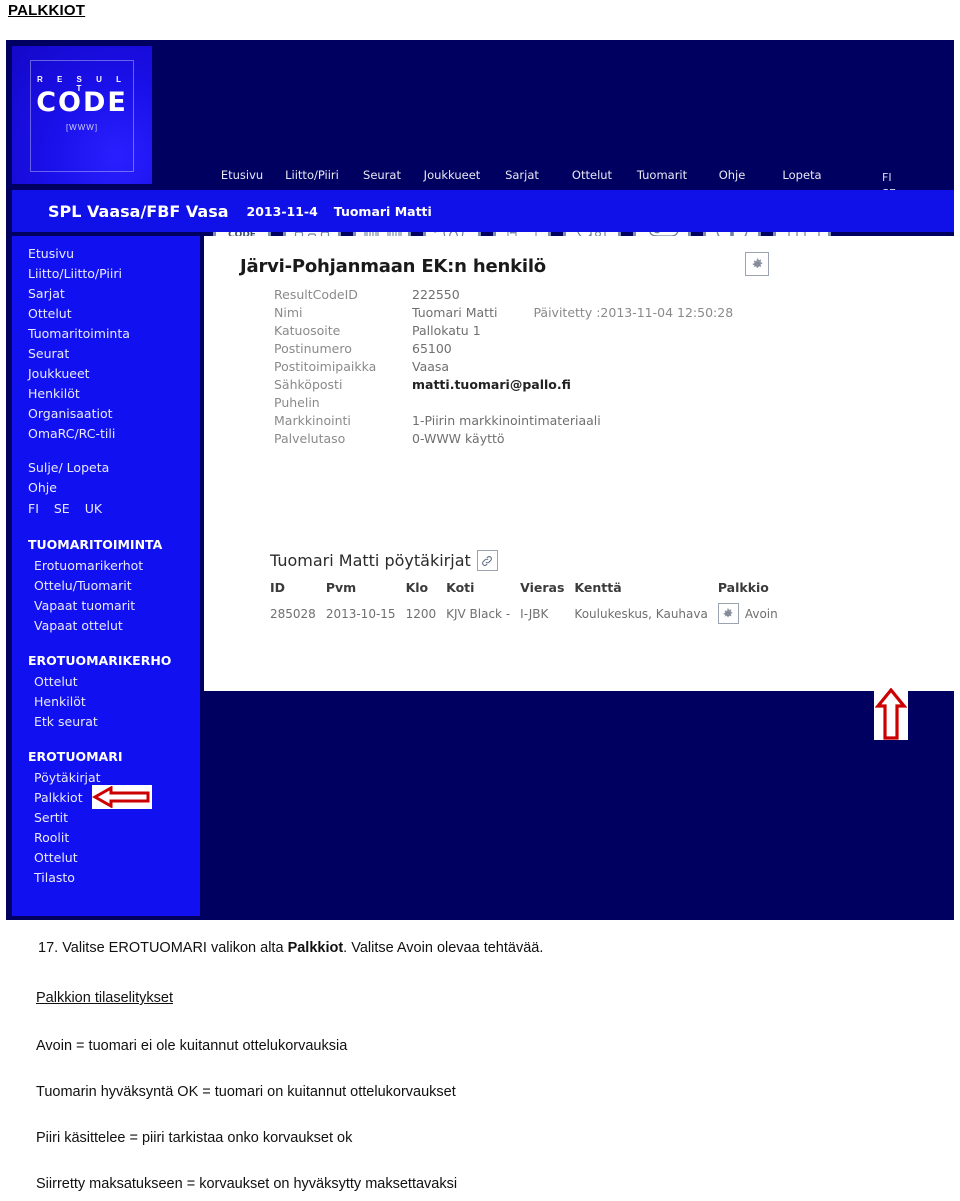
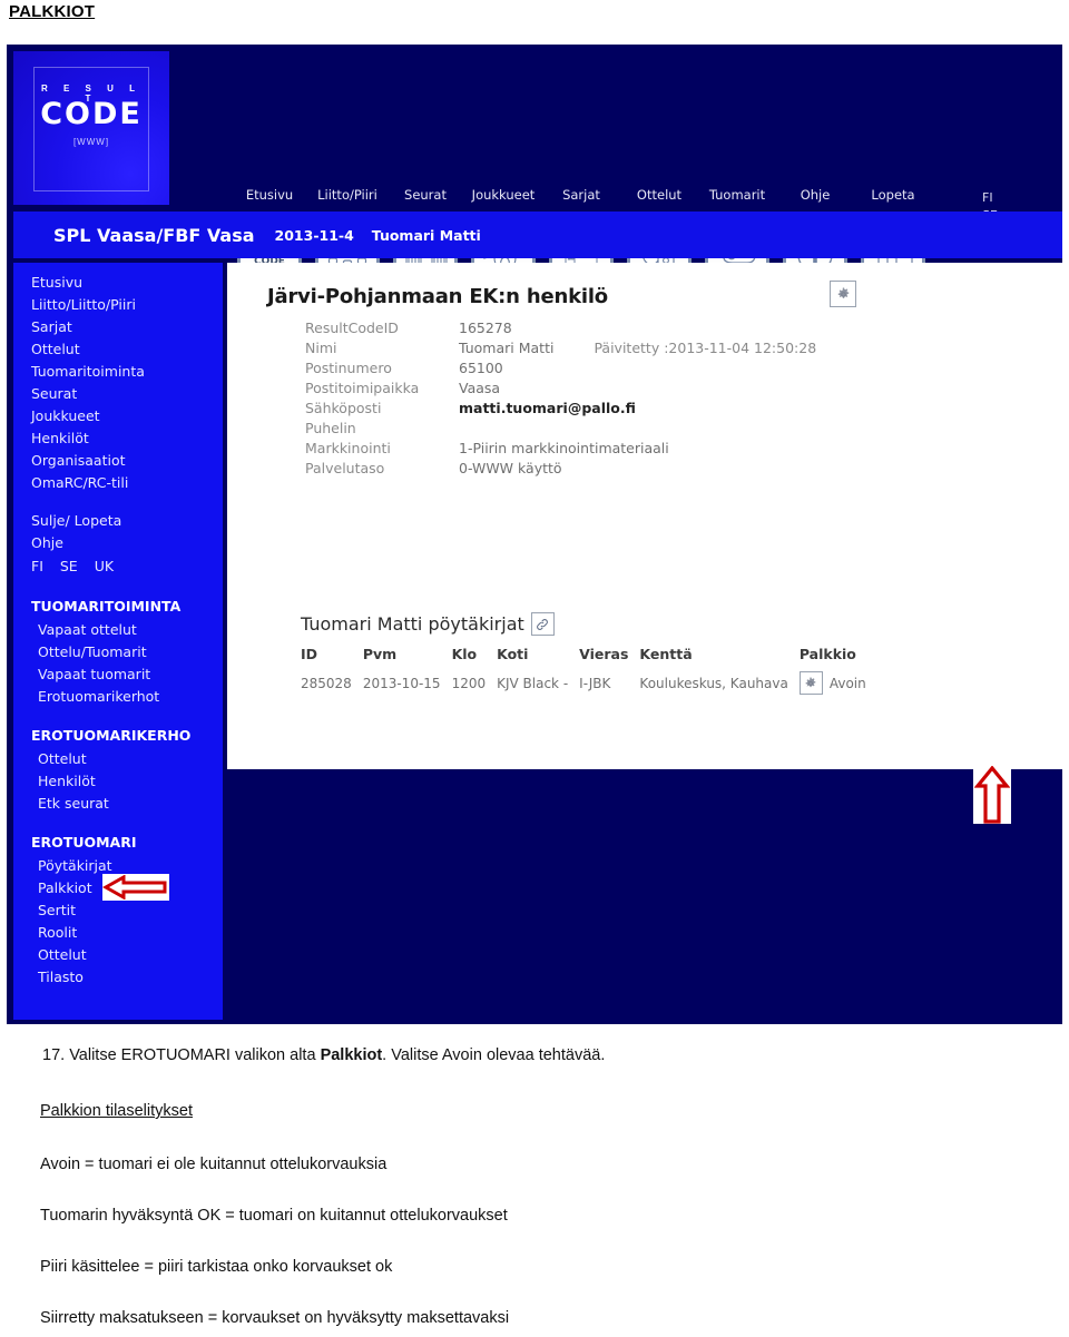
  PALKKIOT
  R E S U L T
  CODE
  [WWW]
  CODE
  Etusivu
  Liitto/Piiri
  Seurat
  Joukkueet
  Sarjat
  Ottelut
  Tuomarit
  Ohje
  Lopeta
  FI
  SPL Vaasa/FBF Vasa
  2013-11-4
  Tuomari Matti
  Etusivu
  Liitto/Liitto/Piiri
  Sarjat
  Ottelut
  Tuomaritoiminta
  Seurat
  Joukkueet
  Henkilöt
  Organisaatiot
  OmaRC/RC-tili
  Sulje/ Lopeta
  Ohje
  FI SE UK
  TUOMARITOIMINTA
- Erotuomarikerhot
+ Vapaat ottelut
  Ottelu/Tuomarit
  Vapaat tuomarit
- Vapaat ottelut
+ Erotuomarikerhot
  EROTUOMARIKERHO
  Ottelut
  Henkilöt
  Etk seurat
  EROTUOMARI
  Pöytäkirjat
  Palkkiot
  Sertit
  Roolit
  Ottelut
  Tilasto
  Järvi-Pohjanmaan EK:n henkilö
  ResultCodeID
- 222550
+ 165278
  Nimi
  Tuomari Matti
  Päivitetty :2013-11-04 12:50:28
- Katuosoite
- Pallokatu 1
  Postinumero
  65100
  Postitoimipaikka
  Vaasa
  Sähköposti
  matti.tuomari@pallo.fi
  Puhelin
  Markkinointi
  1-Piirin markkinointimateriaali
  Palvelutaso
  0-WWW käyttö
  Tuomari Matti pöytäkirjat
  ID	Pvm	Klo	Koti	Vieras	Kenttä	Palkkio
  285028	2013-10-15	1200	KJV Black -	I-JBK	Koulukeskus, Kauhava	Avoin
  17. Valitse EROTUOMARI valikon alta Palkkiot. Valitse Avoin olevaa tehtävää.
  Palkkion tilaselitykset
  Avoin = tuomari ei ole kuitannut ottelukorvauksia
  Tuomarin hyväksyntä OK = tuomari on kuitannut ottelukorvaukset
  Piiri käsittelee = piiri tarkistaa onko korvaukset ok
  Siirretty maksatukseen = korvaukset on hyväksytty maksettavaksi
